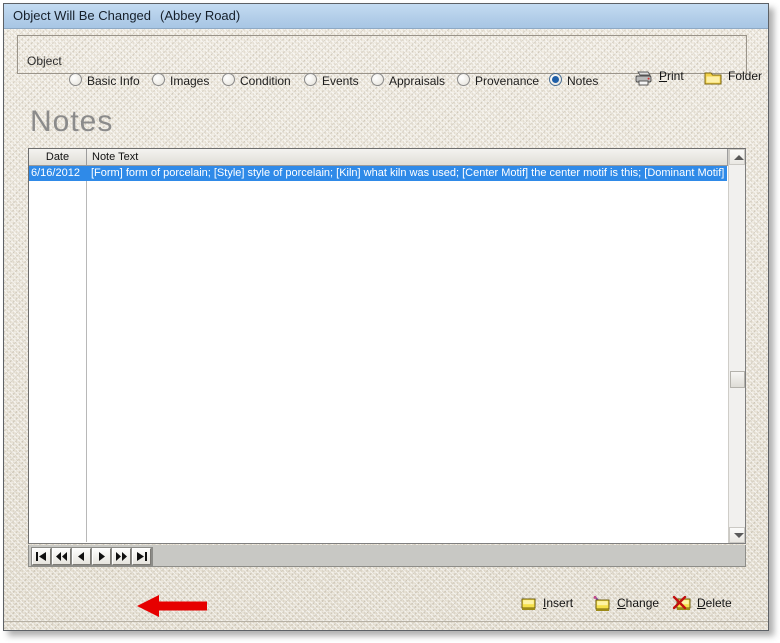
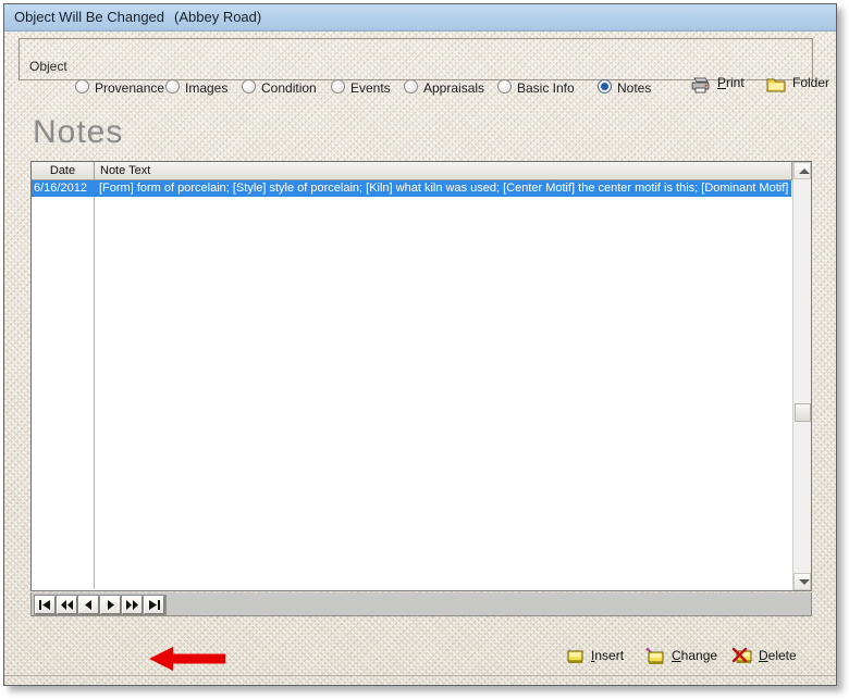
  Object Will Be Changed (Abbey Road)
  Object
- Basic Info
+ Provenance
  Images
  Condition
  Events
  Appraisals
- Provenance
+ Basic Info
  Notes
  Print
  Folder
  Notes
  Date
  Note Text
  6/16/2012
  [Form] form of porcelain; [Style] style of porcelain; [Kiln] what kiln was used; [Center Motif] the center motif is this; [Dominant Motif]
  Insert
  Change
  Delete
